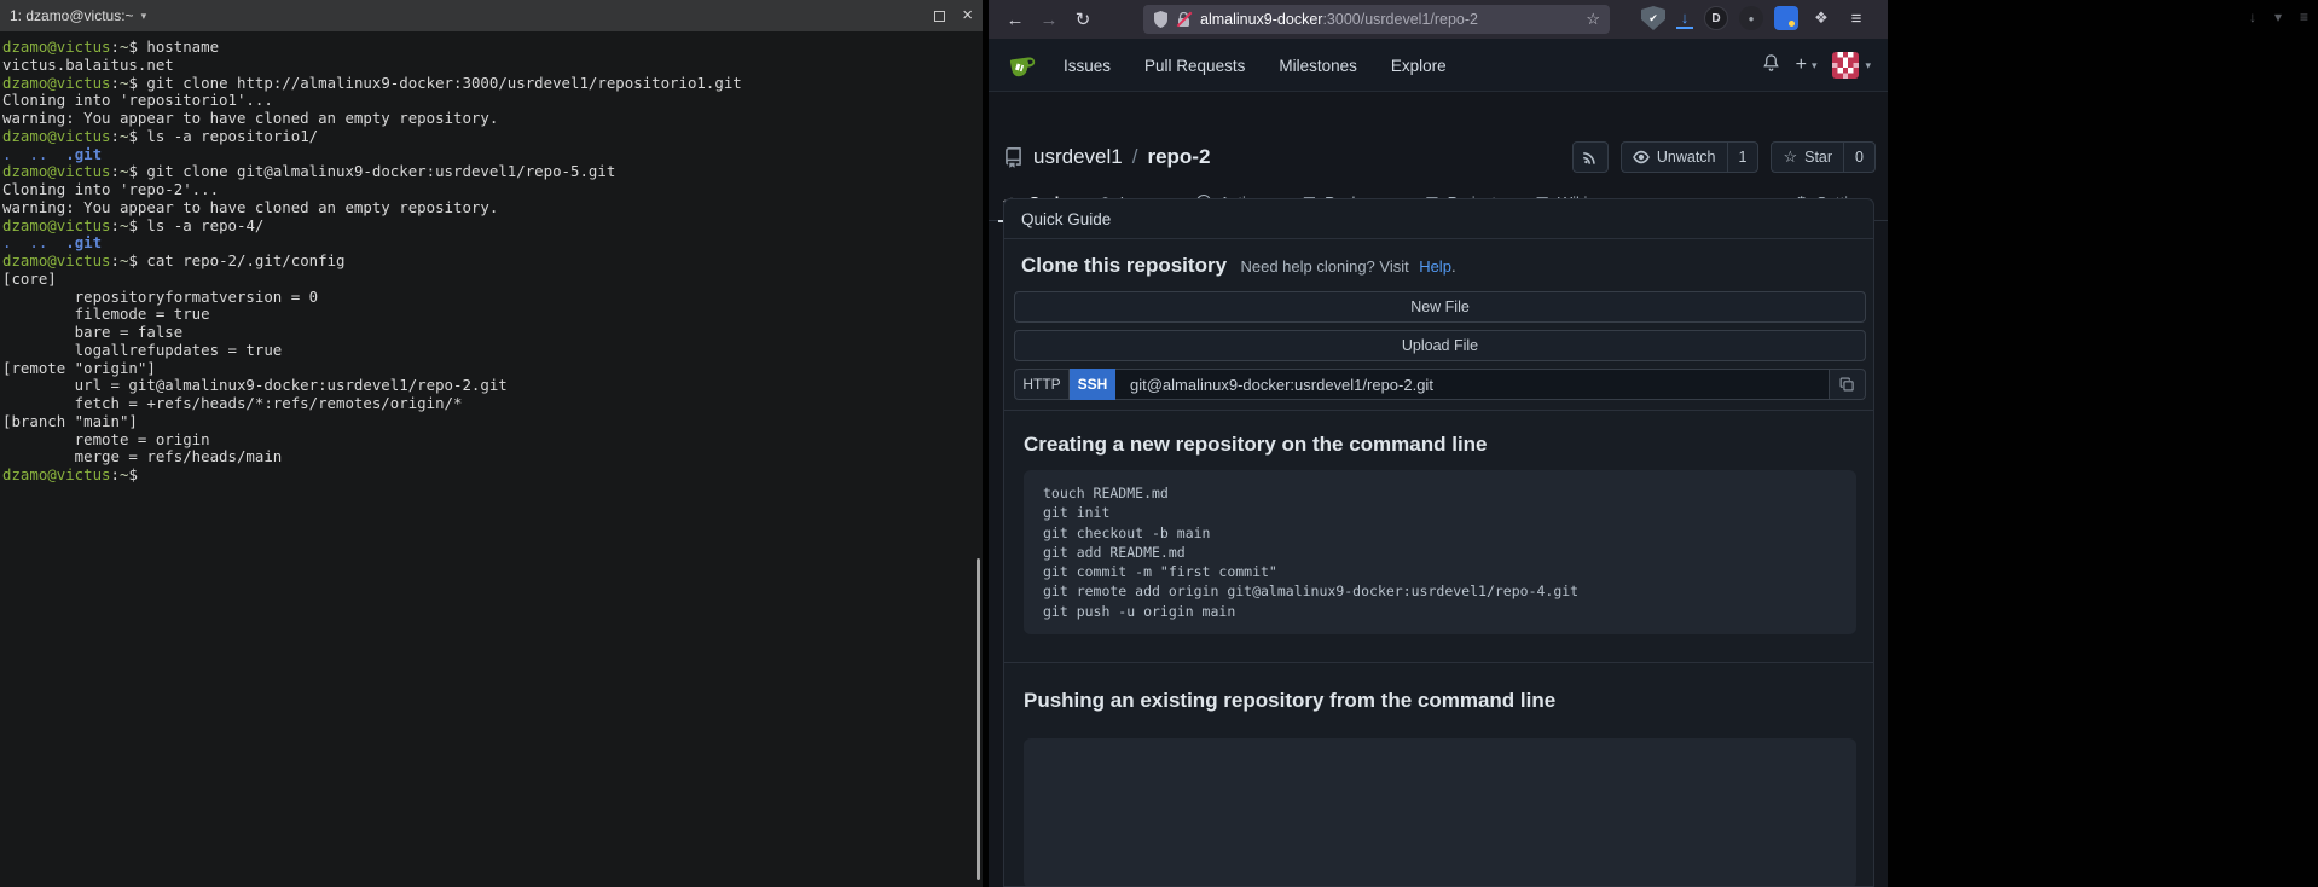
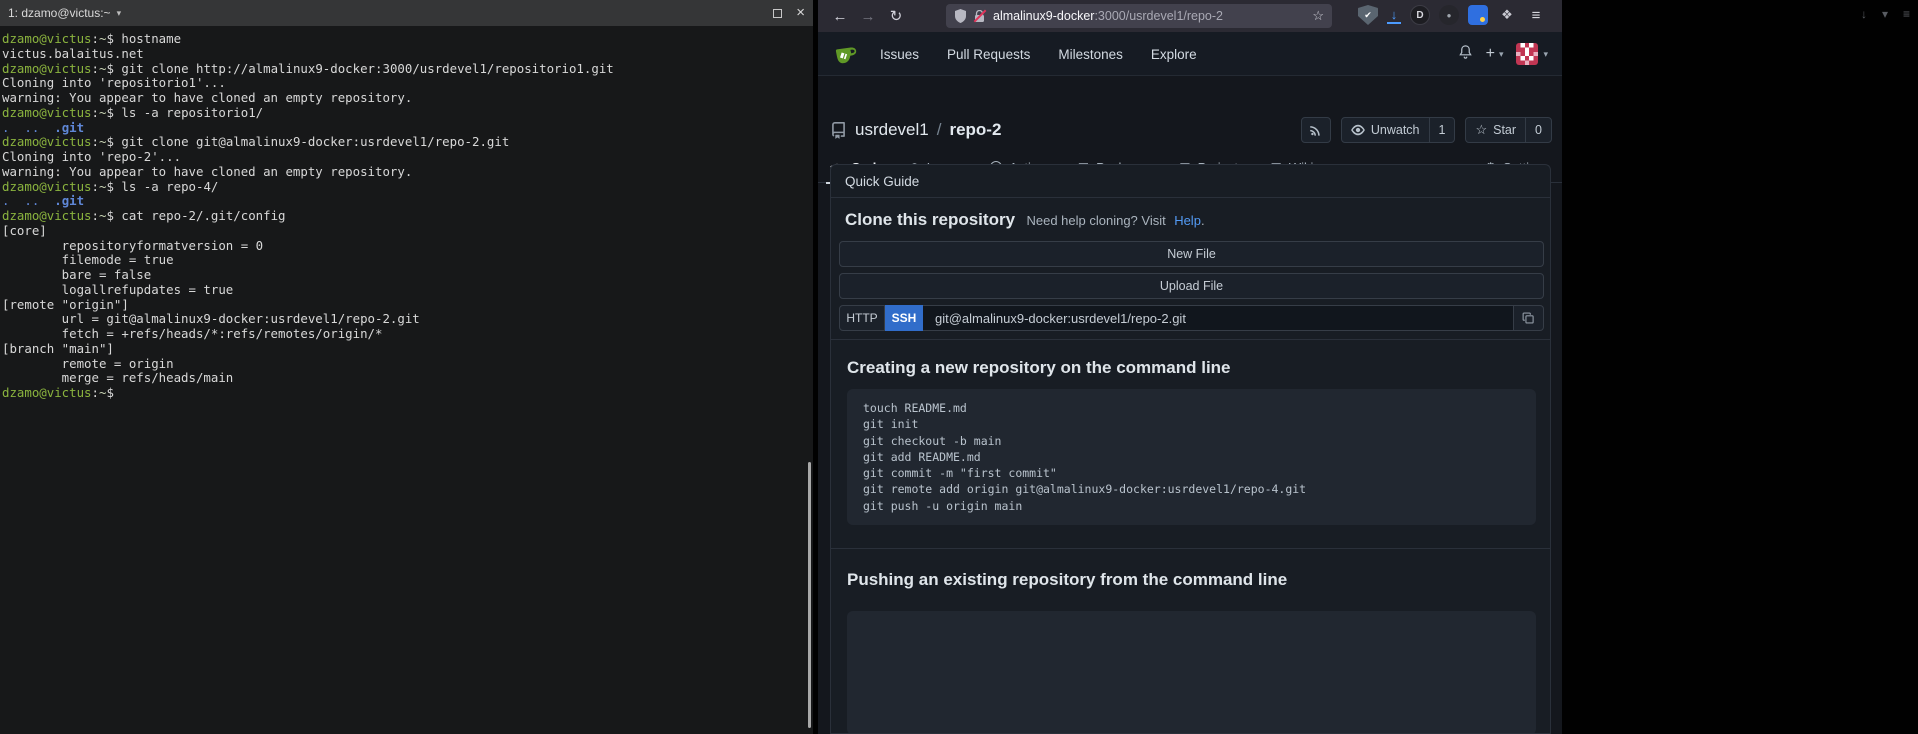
  1: dzamo@victus:~
  ▾
  ×
  dzamo@victus:~$ hostname
  victus.balaitus.net
  dzamo@victus:~$ git clone http://almalinux9-docker:3000/usrdevel1/repositorio1.git
  Cloning into 'repositorio1'...
  warning: You appear to have cloned an empty repository.
  dzamo@victus:~$ ls -a repositorio1/
  . .. .git
- dzamo@victus:~$ git clone git@almalinux9-docker:usrdevel1/repo-5.git
+ dzamo@victus:~$ git clone git@almalinux9-docker:usrdevel1/repo-2.git
  Cloning into 'repo-2'...
  warning: You appear to have cloned an empty repository.
  dzamo@victus:~$ ls -a repo-4/
  . .. .git
  dzamo@victus:~$ cat repo-2/.git/config
  [core]
  repositoryformatversion = 0
  filemode = true
  bare = false
  logallrefupdates = true
  [remote "origin"]
  url = git@almalinux9-docker:usrdevel1/repo-2.git
  fetch = +refs/heads/*:refs/remotes/origin/*
  [branch "main"]
  remote = origin
  merge = refs/heads/main
  dzamo@victus:~$
  ←
  →
  ↻
  almalinux9-docker:3000/usrdevel1/repo-2
  ☆
  ✔
  ↓
  D
  ●
  ❖
  ≡
  Issues
  Pull Requests
  Milestones
  Explore
  +
  ▾
  ▾
  usrdevel1
  /
  repo-2
  Unwatch
  1
  ☆
  Star
  0
  Quick Guide
  Clone this repository Need help cloning? Visit Help.
  New File
  Upload File
  HTTP
  SSH
  git@almalinux9-docker:usrdevel1/repo-2.git
  Creating a new repository on the command line
  touch README.md
  git init
  git checkout -b main
  git add README.md
  git commit -m "first commit"
  git remote add origin git@almalinux9-docker:usrdevel1/repo-4.git
  git push -u origin main
  Pushing an existing repository from the command line
  ↓
  ▾
  ≡
